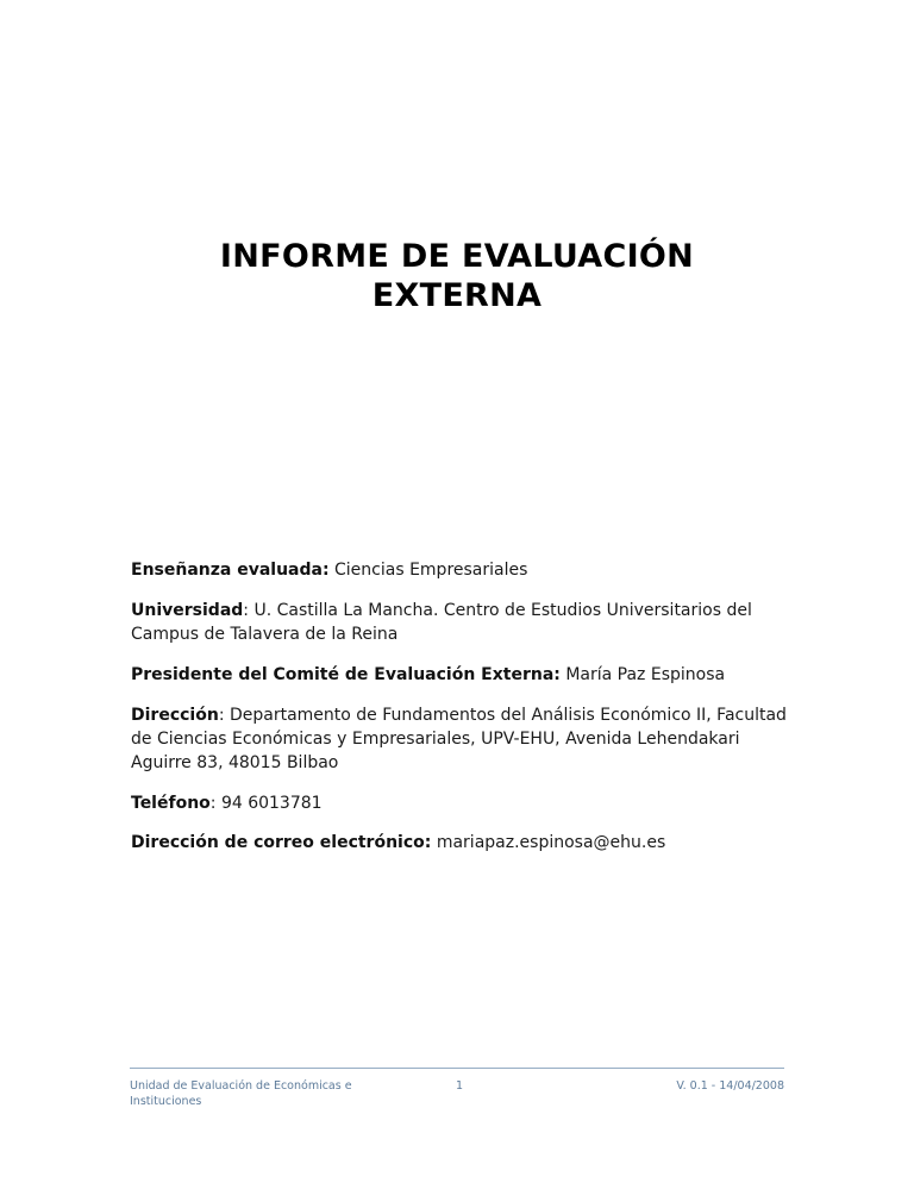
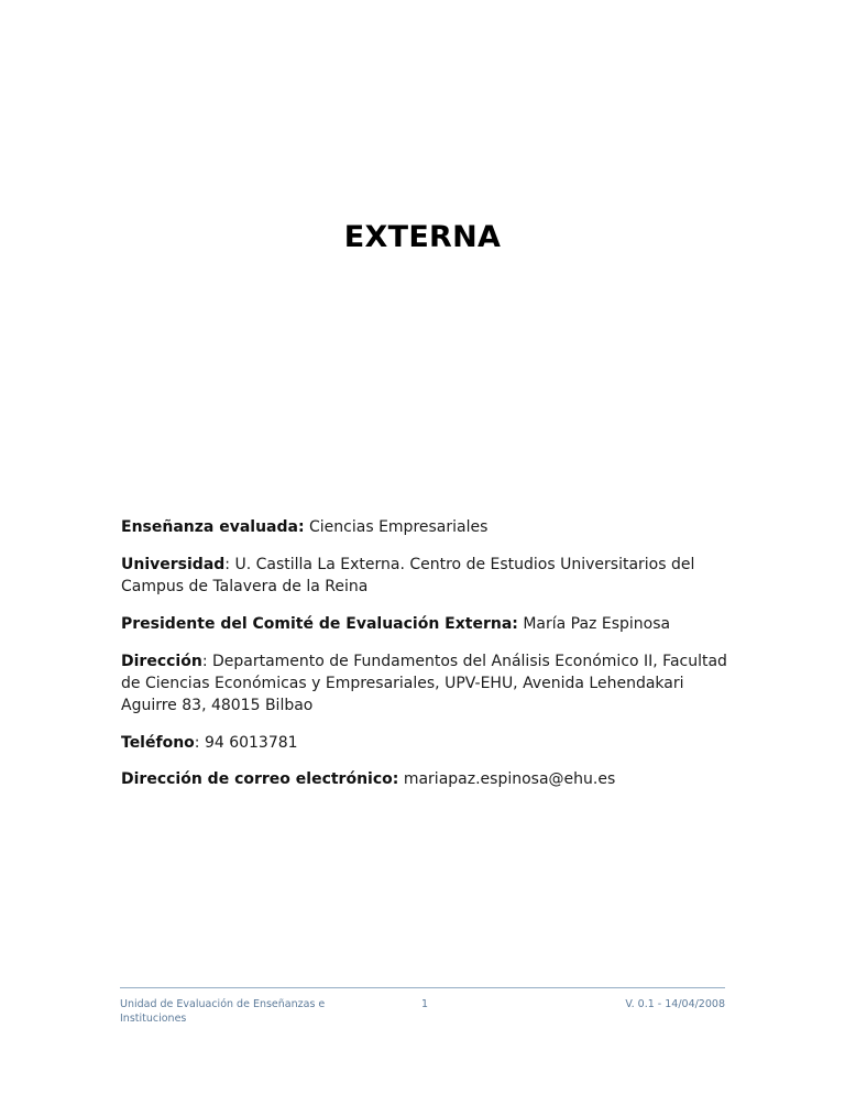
- INFORME DE EVALUACIÓN
  EXTERNA
  Enseñanza evaluada: Ciencias Empresariales
- Universidad: U. Castilla La Mancha. Centro de Estudios Universitarios del Campus de Talavera de la Reina
+ Universidad: U. Castilla La Externa. Centro de Estudios Universitarios del Campus de Talavera de la Reina
  Presidente del Comité de Evaluación Externa: María Paz Espinosa
  Dirección: Departamento de Fundamentos del Análisis Económico II, Facultad de Ciencias Económicas y Empresariales, UPV-EHU, Avenida Lehendakari Aguirre 83, 48015 Bilbao
  Teléfono: 94 6013781
  Dirección de correo electrónico: mariapaz.espinosa@ehu.es
- Unidad de Evaluación de Económicas e Instituciones
+ Unidad de Evaluación de Enseñanzas e Instituciones
  1
  V. 0.1 - 14/04/2008
